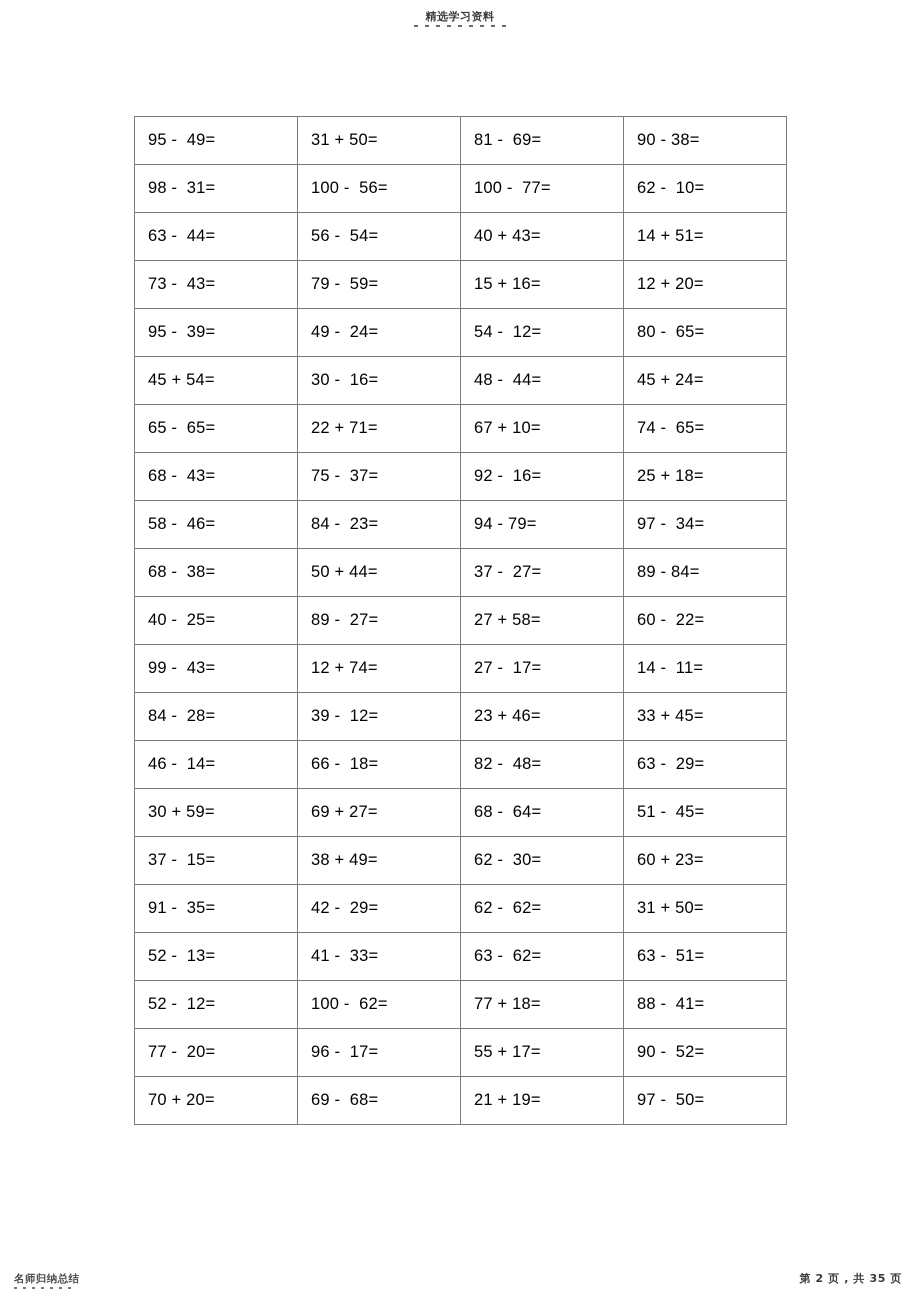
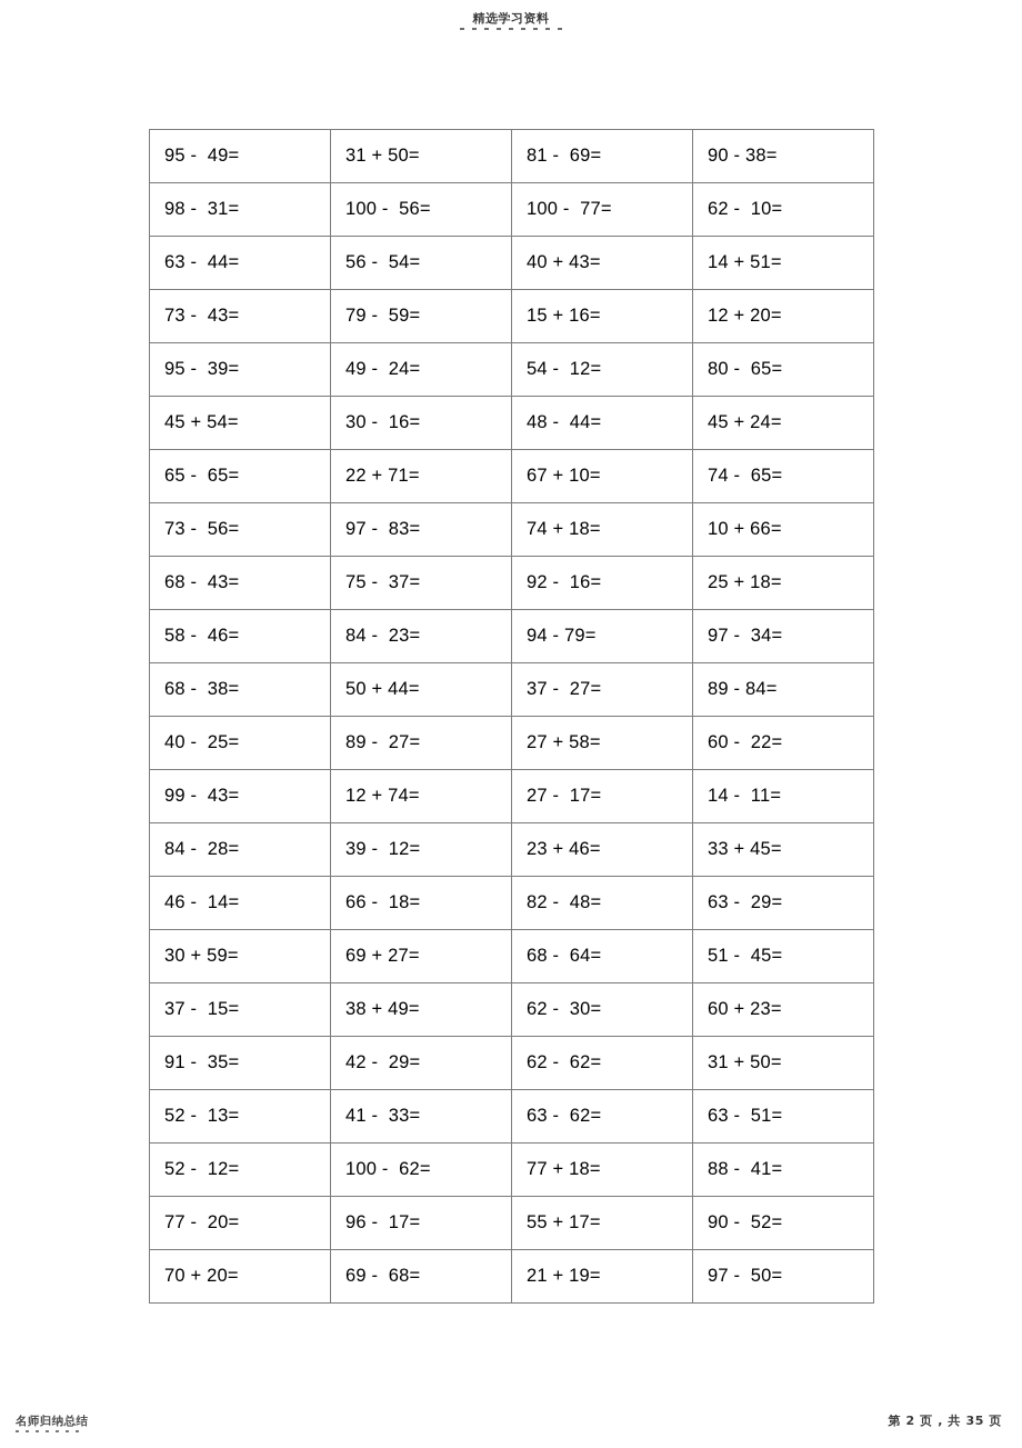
  精选学习资料
  95 - 49=	31 + 50=	81 - 69=	90 - 38=
  98 - 31=	100 - 56=	100 - 77=	62 - 10=
  63 - 44=	56 - 54=	40 + 43=	14 + 51=
  73 - 43=	79 - 59=	15 + 16=	12 + 20=
  95 - 39=	49 - 24=	54 - 12=	80 - 65=
  45 + 54=	30 - 16=	48 - 44=	45 + 24=
  65 - 65=	22 + 71=	67 + 10=	74 - 65=
+ 73 - 56=	97 - 83=	74 + 18=	10 + 66=
  68 - 43=	75 - 37=	92 - 16=	25 + 18=
  58 - 46=	84 - 23=	94 - 79=	97 - 34=
  68 - 38=	50 + 44=	37 - 27=	89 - 84=
  40 - 25=	89 - 27=	27 + 58=	60 - 22=
  99 - 43=	12 + 74=	27 - 17=	14 - 11=
  84 - 28=	39 - 12=	23 + 46=	33 + 45=
  46 - 14=	66 - 18=	82 - 48=	63 - 29=
  30 + 59=	69 + 27=	68 - 64=	51 - 45=
  37 - 15=	38 + 49=	62 - 30=	60 + 23=
  91 - 35=	42 - 29=	62 - 62=	31 + 50=
  52 - 13=	41 - 33=	63 - 62=	63 - 51=
  52 - 12=	100 - 62=	77 + 18=	88 - 41=
  77 - 20=	96 - 17=	55 + 17=	90 - 52=
  70 + 20=	69 - 68=	21 + 19=	97 - 50=
  名师归纳总结
  第 2 页 , 共 35 页
